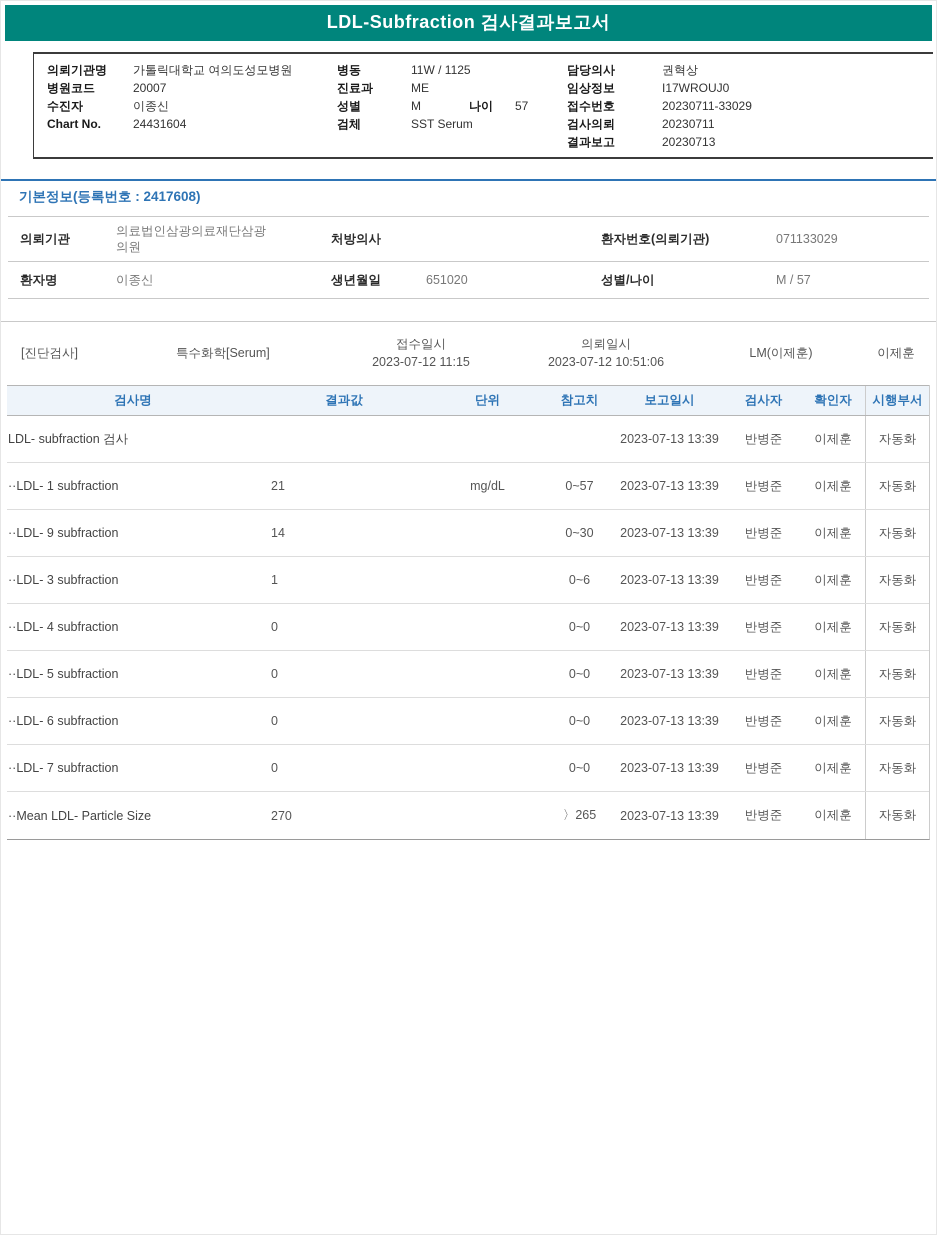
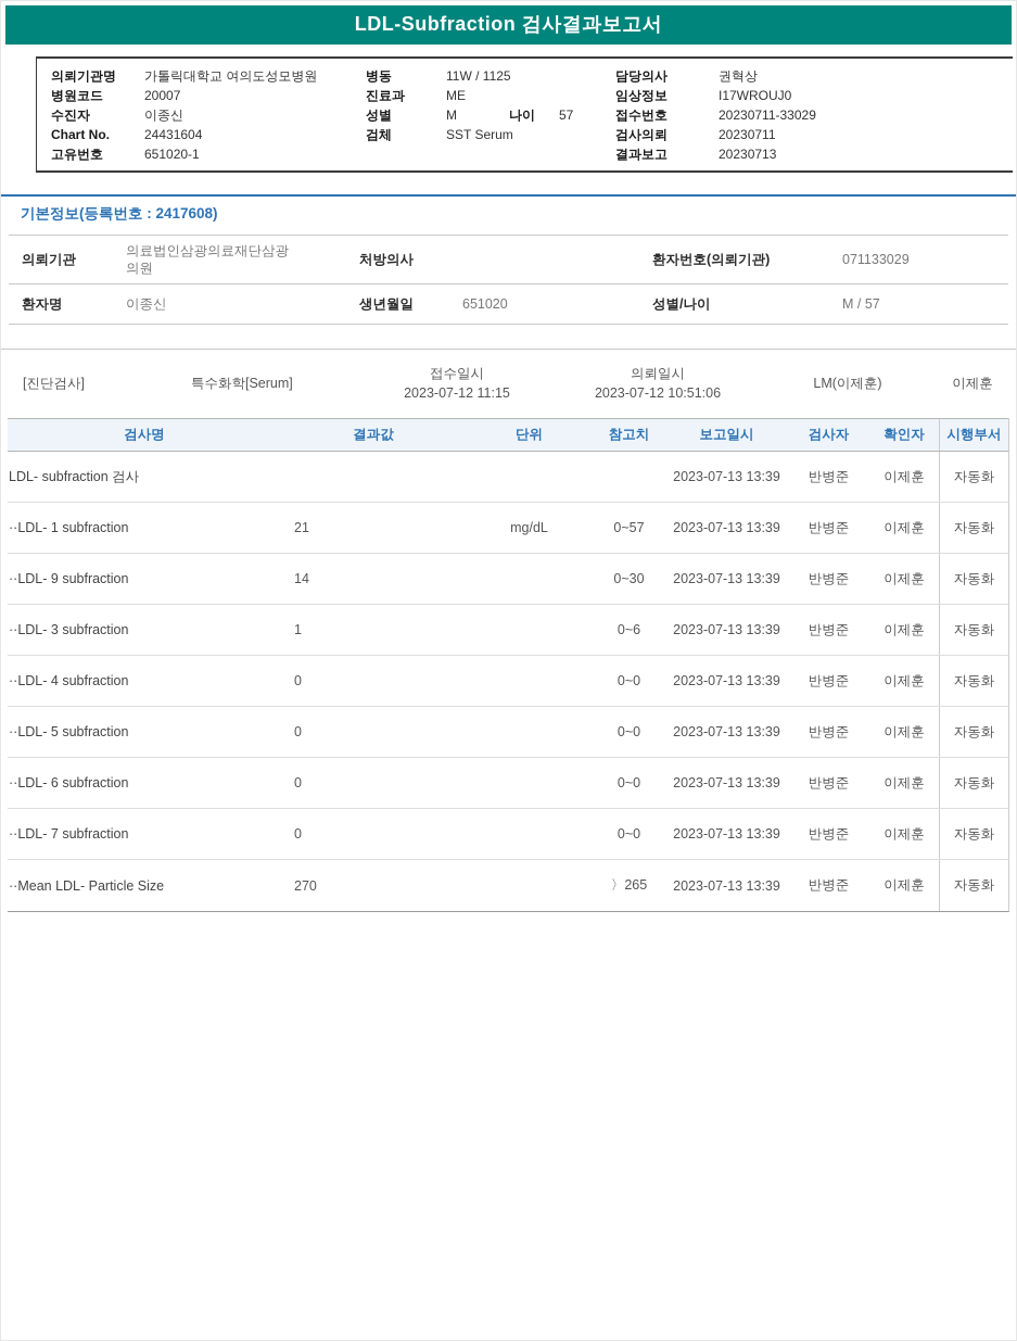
  LDL-Subfraction 검사결과보고서
  의뢰기관명 가톨릭대학교 여의도성모병원
  병원코드 20007
  수진자 이종신
  Chart No. 24431604
+ 고유번호 651020-1
  병동 11W / 1125
  진료과 ME
  성별 M 나이 57
  검체 SST Serum
  담당의사 권혁상
  임상정보 I17WROUJ0
  접수번호 20230711-33029
  검사의뢰 20230711
  결과보고 20230713
  기본정보(등록번호 : 2417608)
  의뢰기관
  의료법인삼광의료재단삼광의원
  처방의사
  환자번호(의뢰기관)
  071133029
  환자명
  이종신
  생년월일
  651020
  성별/나이
  M / 57
  [진단검사]
  특수화학[Serum]
  접수일시
  2023-07-12 11:15
  의뢰일시
  2023-07-12 10:51:06
  LM(이제훈)
  이제훈
  검사명
  결과값
  단위
  참고치
  보고일시
  검사자
  확인자
  시행부서
  LDL- subfraction 검사
  2023-07-13 13:39
  반병준
  이제훈
  자동화
  ··LDL- 1 subfraction
  21
  mg/dL
  0~57
  2023-07-13 13:39
  반병준
  이제훈
  자동화
  ··LDL- 9 subfraction
  14
  0~30
  2023-07-13 13:39
  반병준
  이제훈
  자동화
  ··LDL- 3 subfraction
  1
  0~6
  2023-07-13 13:39
  반병준
  이제훈
  자동화
  ··LDL- 4 subfraction
  0
  0~0
  2023-07-13 13:39
  반병준
  이제훈
  자동화
  ··LDL- 5 subfraction
  0
  0~0
  2023-07-13 13:39
  반병준
  이제훈
  자동화
  ··LDL- 6 subfraction
  0
  0~0
  2023-07-13 13:39
  반병준
  이제훈
  자동화
  ··LDL- 7 subfraction
  0
  0~0
  2023-07-13 13:39
  반병준
  이제훈
  자동화
  ··Mean LDL- Particle Size
  270
  〉265
  2023-07-13 13:39
  반병준
  이제훈
  자동화
